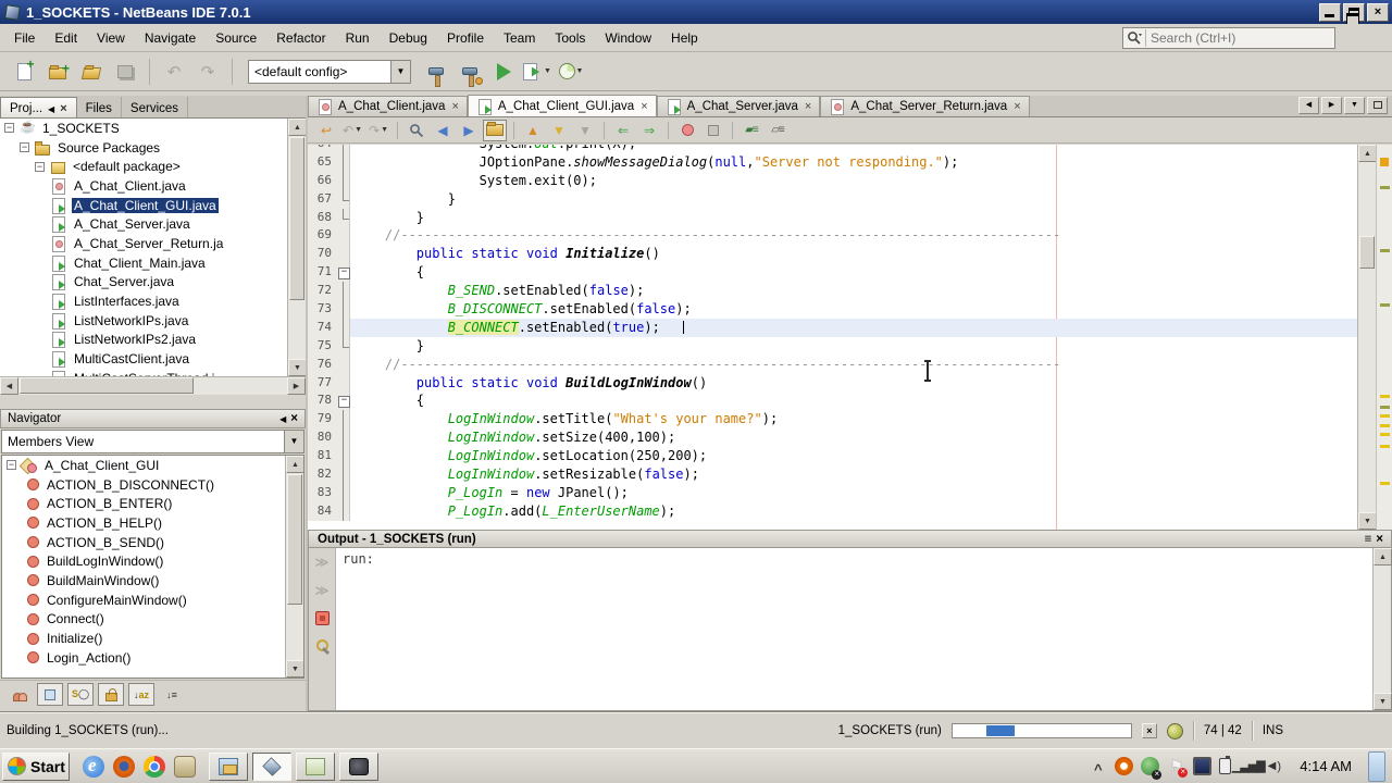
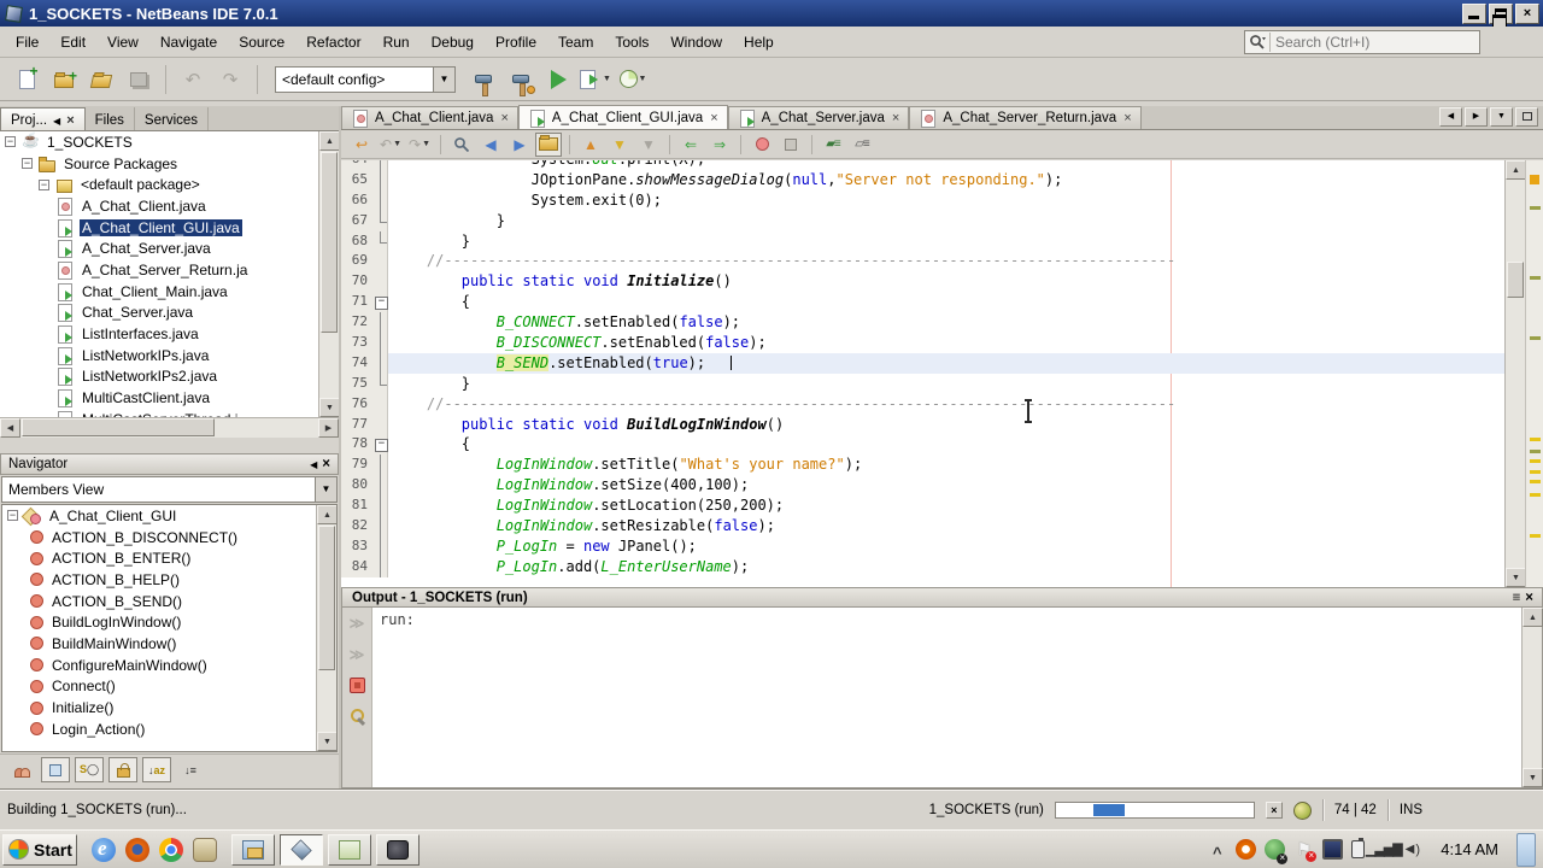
  1_SOCKETS - NetBeans IDE 7.0.1
  ×
  File
  Edit
  View
  Navigate
  Source
  Refactor
  Run
  Debug
  Profile
  Team
  Tools
  Window
  Help
  Search (Ctrl+I)
  ↶
  ↷
  <default config>
  ▼
  Proj...
  ◀
  ×
  Files
  Services
  −
  1_SOCKETS
  −
  Source Packages
  −
  <default package>
  A_Chat_Client.java
  A_Chat_Client_GUI.java
  A_Chat_Server.java
  A_Chat_Server_Return.ja
  Chat_Client_Main.java
  Chat_Server.java
  ListInterfaces.java
  ListNetworkIPs.java
  ListNetworkIPs2.java
  MultiCastClient.java
  Navigator
  ◀
  ×
  Members View
  ▼
  −
  A_Chat_Client_GUI
  ACTION_B_DISCONNECT()
  ACTION_B_ENTER()
  ACTION_B_HELP()
  ACTION_B_SEND()
  BuildLogInWindow()
  BuildMainWindow()
  ConfigureMainWindow()
  Connect()
  Initialize()
  Login_Action()
  S◯
  ↓az
  ↓≡
  A_Chat_Client.java
  ×
  A_Chat_Client_GUI.java
  ×
  A_Chat_Server.java
  ×
  A_Chat_Server_Return.java
  ×
  ↩
  ↶
  ↷
  ◀
  ▶
  ▲
  ▼
  ▼
  ⇐
  ⇒
  ▰≡
  ▱≡
  65
  JOptionPane.showMessageDialog(null,"Server not responding.");
  66
  System.exit(0);
  67
  }
  68
  }
  69
  //------------------------------------------------------------------------------------
  70
  public static void Initialize()
  71
  {
  72
- B_SEND.setEnabled(false);
+ B_CONNECT.setEnabled(false);
  73
  B_DISCONNECT.setEnabled(false);
  74
- B_CONNECT.setEnabled(true);
+ B_SEND.setEnabled(true);
  75
  }
  76
  //----------------------------------------------------------------------------------
  77
  public static void BuildLogInWindow()
  78
  {
  79
  LogInWindow.setTitle("What's your name?");
  80
  LogInWindow.setSize(400,100);
  81
  LogInWindow.setLocation(250,200);
  82
  LogInWindow.setResizable(false);
  83
  P_LogIn = new JPanel();
  84
  P_LogIn.add(L_EnterUserName);
  Output - 1_SOCKETS (run)
  ≡
  ×
  ≫
  ≫
  run:
  Building 1_SOCKETS (run)...
  1_SOCKETS (run)
  ×
  74 | 42
  INS
  Start
  4:14 AM
